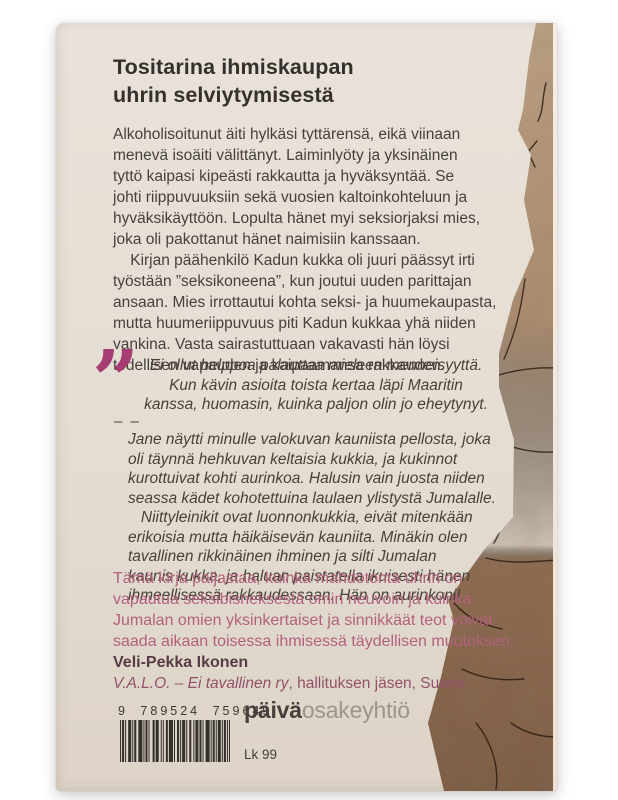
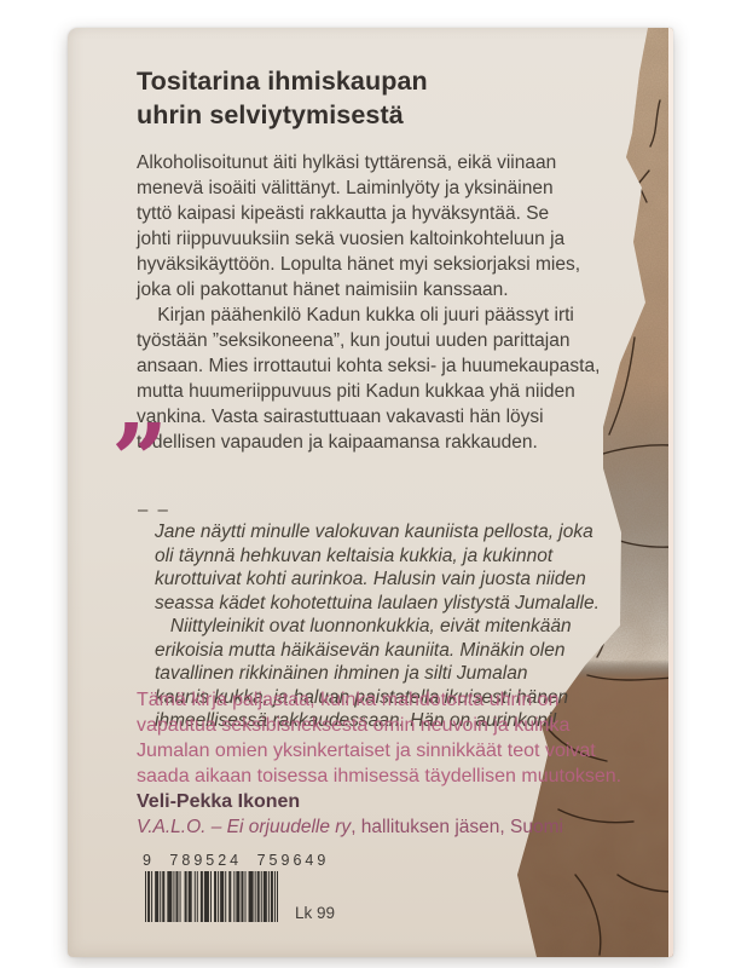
  Tositarina ihmiskaupan
  uhrin selviytymisestä
  Alkoholisoitunut äiti hylkäsi tyttärensä, eikä viinaan
  menevä isoäiti välittänyt. Laiminlyöty ja yksinäinen
  tyttö kaipasi kipeästi rakkautta ja hyväksyntää. Se
  johti riippuvuuksiin sekä vuosien kaltoinkohteluun ja
  hyväksikäyttöön. Lopulta hänet myi seksiorjaksi mies,
  joka oli pakottanut hänet naimisiin kanssaan. Kirjan päähenkilö Kadun kukka oli juuri päässyt irti
  työstään ”seksikoneena”, kun joutui uuden parittajan
  ansaan. Mies irrottautui kohta seksi- ja huumekaupasta,
  mutta huumeriippuvuus piti Kadun kukkaa yhä niiden
  vankina. Vasta sairastuttuaan vakavasti hän löysi
  todellisen vapauden ja kaipaamansa rakkauden.
  ”
- Ei ollut helppoa palauttaa mieleen menneisyyttä.
- Kun kävin asioita toista kertaa läpi Maaritin
- kanssa, huomasin, kuinka paljon olin jo eheytynyt.
  – –
  Jane näytti minulle valokuvan kauniista pellosta, joka
  oli täynnä hehkuvan keltaisia kukkia, ja kukinnot
  kurottuivat kohti aurinkoa. Halusin vain juosta niiden
  seassa kädet kohotettuina laulaen ylistystä Jumalalle.
  Niittyleinikit ovat luonnonkukkia, eivät mitenkään
  erikoisia mutta häikäisevän kauniita. Minäkin olen
  tavallinen rikkinäinen ihminen ja silti Jumalan
  kaunis kukka, ja haluan paistatella ikuisesti hänen
  ihmeellisessä rakkaudessaan. Hän on aurinkoni!
  Tämä kirja paljastaa, kuinka mahdotonta uhrin on
  vapautua seksibisneksestä omin neuvoin ja kuinka
  Jumalan omien yksinkertaiset ja sinnikkäät teot voivat
  saada aikaan toisessa ihmisessä täydellisen muutoksen.
  Veli-Pekka Ikonen
- V.A.L.O. – Ei tavallinen ry, hallituksen jäsen, Suomi
+ V.A.L.O. – Ei orjuudelle ry, hallituksen jäsen, Suomi
  9 789524 759649
- päiväosakeyhtiö
  Lk 99
